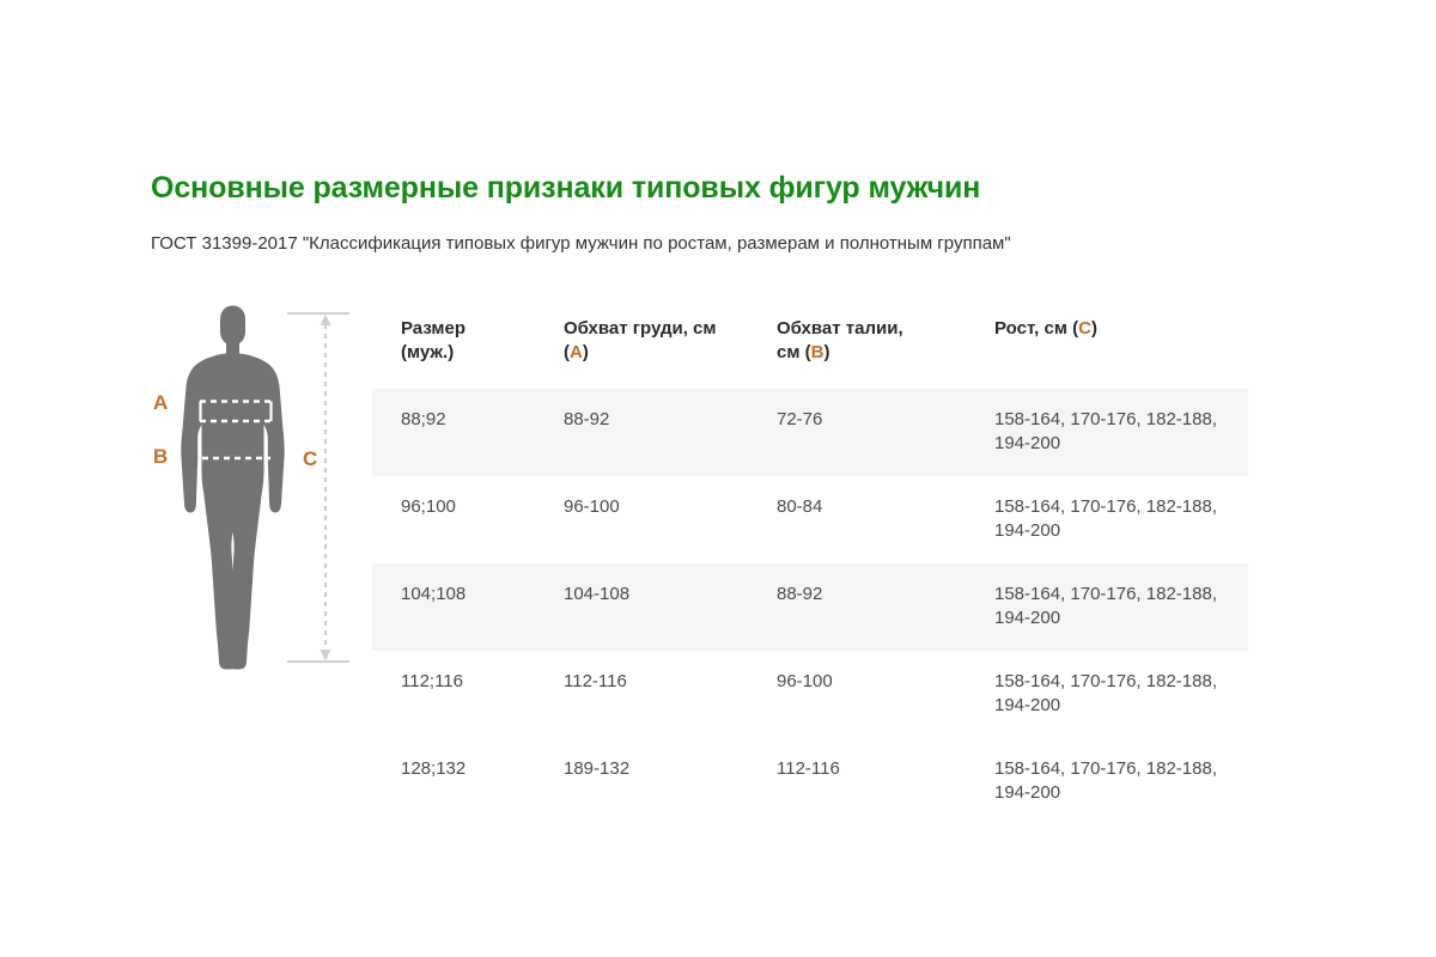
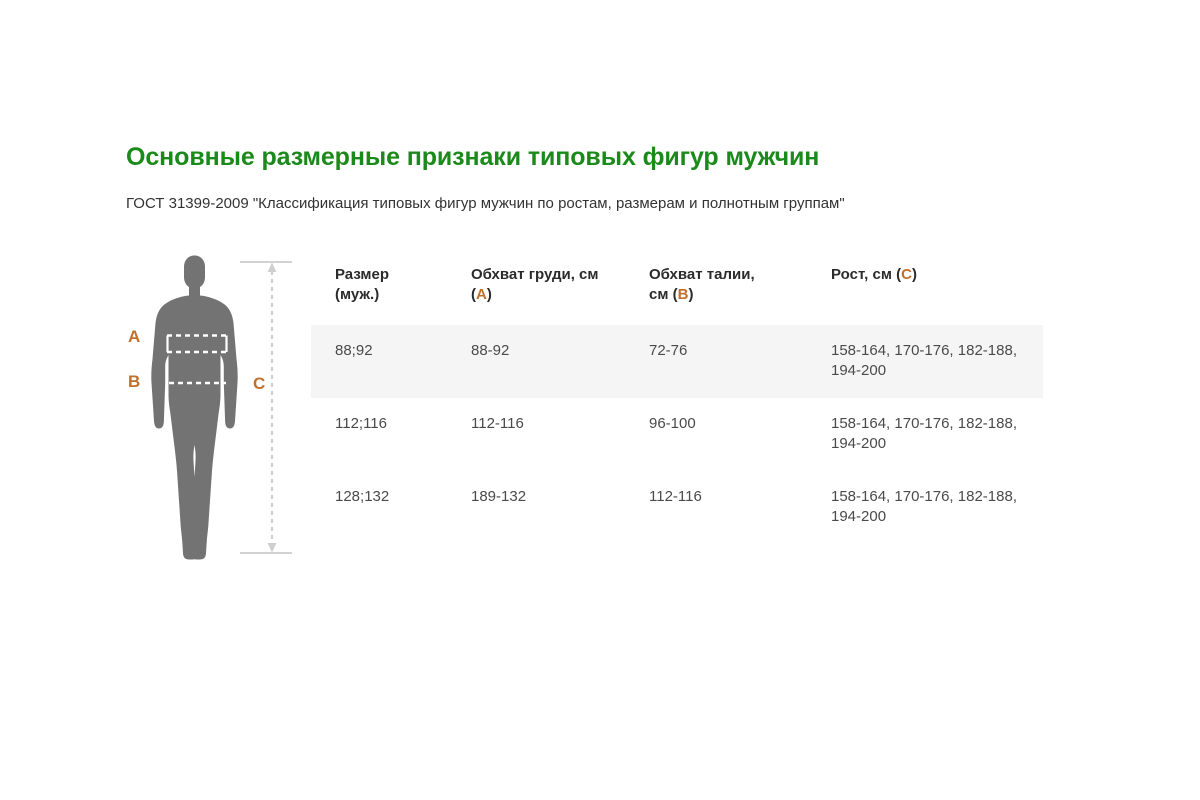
  Основные размерные признаки типовых фигур мужчин
- ГОСТ 31399-2017 "Классификация типовых фигур мужчин по ростам, размерам и полнотным группам"
+ ГОСТ 31399-2009 "Классификация типовых фигур мужчин по ростам, размерам и полнотным группам"
  A
  B
  C
  Размер (муж.)	Обхват груди, см (A)	Обхват талии, см (B)	Рост, см (C)
  88;92	88-92	72-76	158-164, 170-176, 182-188,194-200
- 96;100	96-100	80-84	158-164, 170-176, 182-188,194-200
- 104;108	104-108	88-92	158-164, 170-176, 182-188,194-200
  112;116	112-116	96-100	158-164, 170-176, 182-188,194-200
  128;132	189-132	112-116	158-164, 170-176, 182-188,194-200
